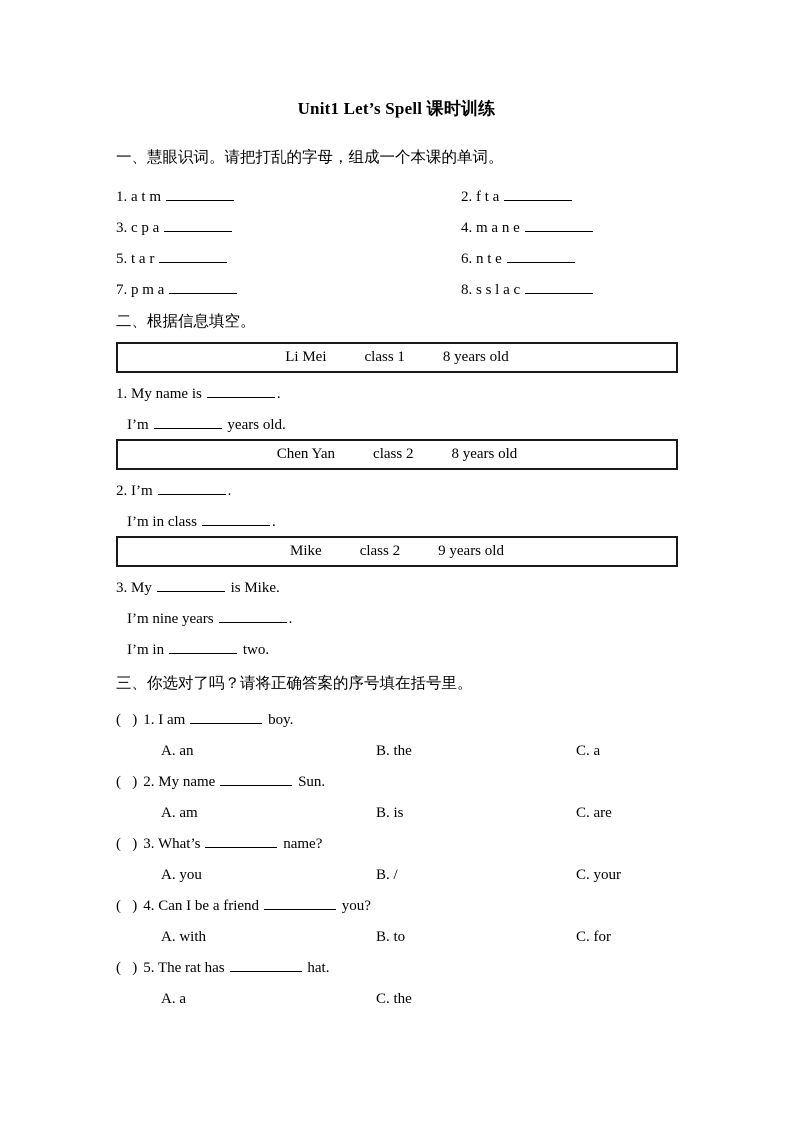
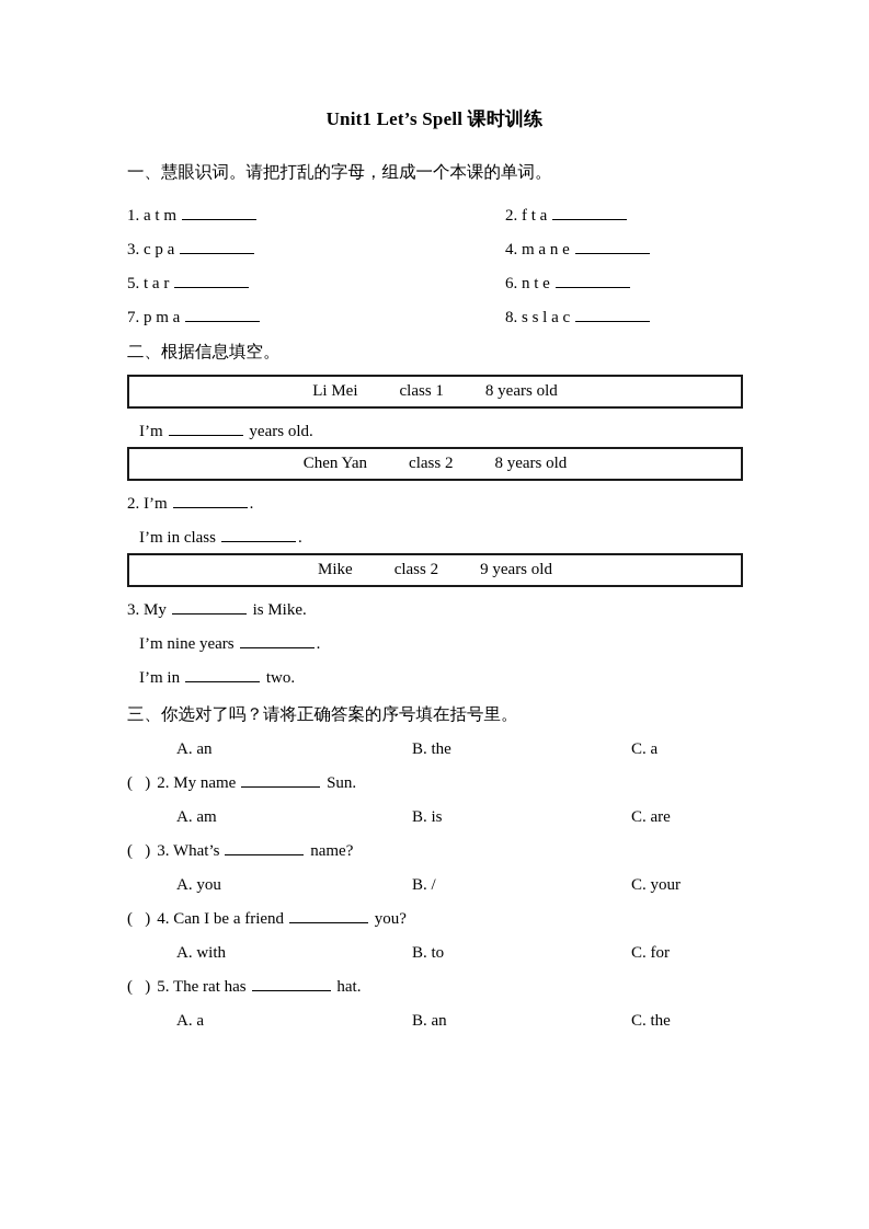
  Unit1 Let’s Spell 课时训练
  一、慧眼识词。请把打乱的字母，组成一个本课的单词。
  1. a t m
  2. f t a
  3. c p a
  4. m a n e
  5. t a r
  6. n t e
  7. p m a
  8. s s l a c
  二、根据信息填空。
  Li Mei
  class 1
  8 years old
- 1. My name is .
  I’m years old.
  Chen Yan
  class 2
  8 years old
  2. I’m .
  I’m in class .
  Mike
  class 2
  9 years old
  3. My is Mike.
  I’m nine years .
  I’m in two.
  三、你选对了吗？请将正确答案的序号填在括号里。
- ( ) 1. I am boy.
  A. an
  B. the
  C. a
  ( ) 2. My name Sun.
  A. am
  B. is
  C. are
  ( ) 3. What’s name?
  A. you
  B. /
  C. your
  ( ) 4. Can I be a friend you?
  A. with
  B. to
  C. for
  ( ) 5. The rat has hat.
  A. a
+ B. an
  C. the
